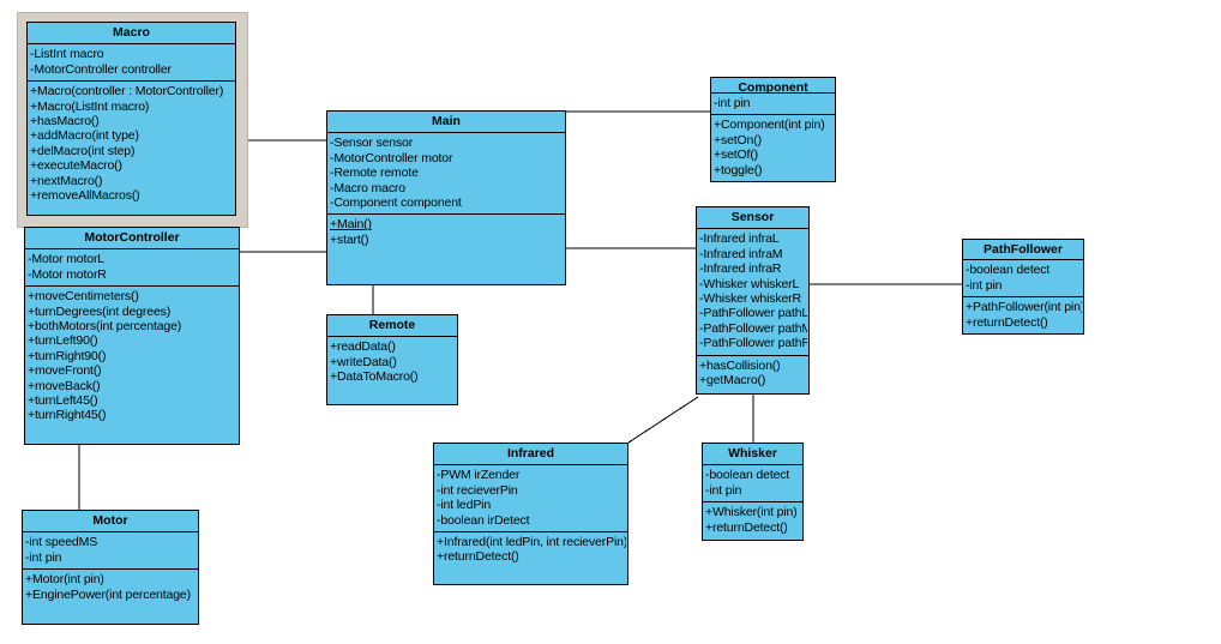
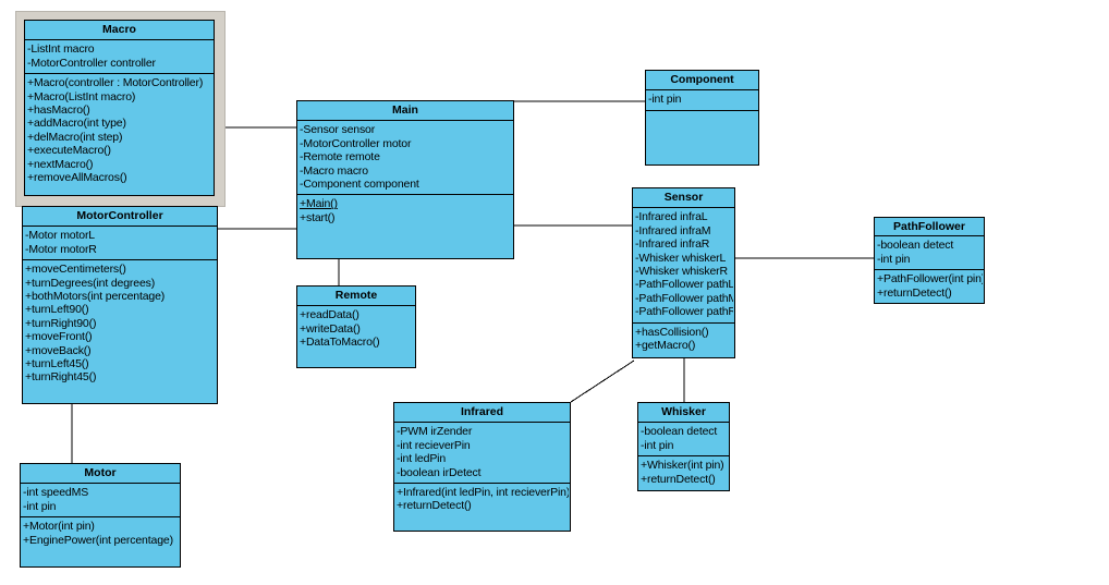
  Macro
  -ListInt macro
  -MotorController controller
  +Macro(controller : MotorController)
  +Macro(ListInt macro)
  +hasMacro()
  +addMacro(int type)
  +delMacro(int step)
  +executeMacro()
  +nextMacro()
  +removeAllMacros()
  MotorController
  -Motor motorL
  -Motor motorR
  +moveCentimeters()
  +turnDegrees(int degrees)
  +bothMotors(int percentage)
  +turnLeft90()
  +turnRight90()
  +moveFront()
  +moveBack()
  +turnLeft45()
  +turnRight45()
  Motor
  -int speedMS
  -int pin
  +Motor(int pin)
  +EnginePower(int percentage)
  Main
  -Sensor sensor
  -MotorController motor
  -Remote remote
  -Macro macro
  -Component component
  +Main()
  +start()
  Remote
  +readData()
  +writeData()
  +DataToMacro()
  Component
  -int pin
- +Component(int pin)
- +setOn()
- +setOf()
- +toggle()
  Sensor
  -Infrared infraL
  -Infrared infraM
  -Infrared infraR
  -Whisker whiskerL
  -Whisker whiskerR
  -PathFollower pathL
  -PathFollower pathM
  -PathFollower pathR
  +hasCollision()
  +getMacro()
  PathFollower
  -boolean detect
  -int pin
  +PathFollower(int pin
  +returnDetect()
  Infrared
  -PWM irZender
  -int recieverPin
  -int ledPin
  -boolean irDetect
  +Infrared(int ledPin, int recieverPin)
  +returnDetect()
  Whisker
  -boolean detect
  -int pin
  +Whisker(int pin)
  +returnDetect()
